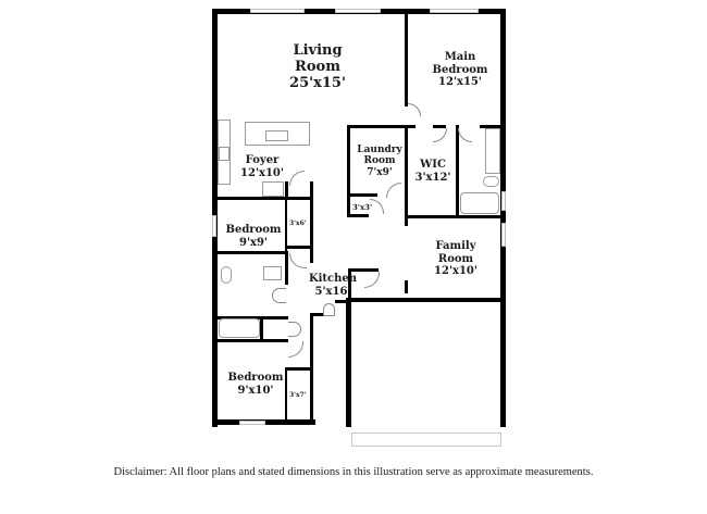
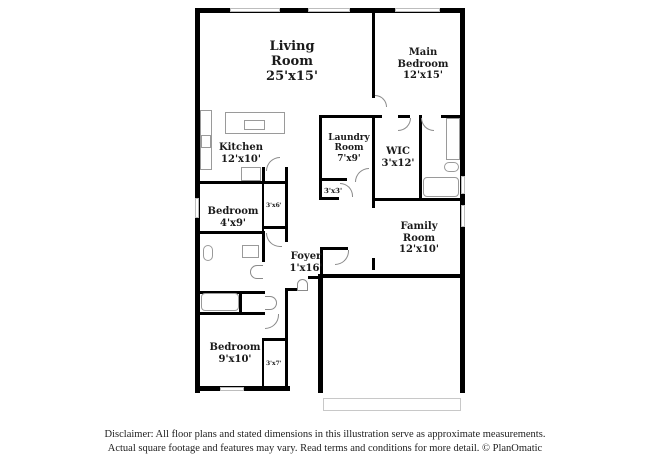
  Living
  Room
  25'x15'
  Main
  Bedroom
  12'x15'
- Foyer
+ Kitchen
  12'x10'
  Laundry
  Room
  7'x9'
  WIC
  3'x12'
  3'x3'
  Bedroom
- 9'x9'
+ 4'x9'
  Family
  Room
  12'x10'
- Kitchen
+ Foyer
- 5'x16'
+ 1'x16'
  Bedroom
  9'x10'
  Disclaimer: All floor plans and stated dimensions in this illustration serve as approximate measurements.
+ Actual square footage and features may vary. Read terms and conditions for more detail. © PlanOmatic
